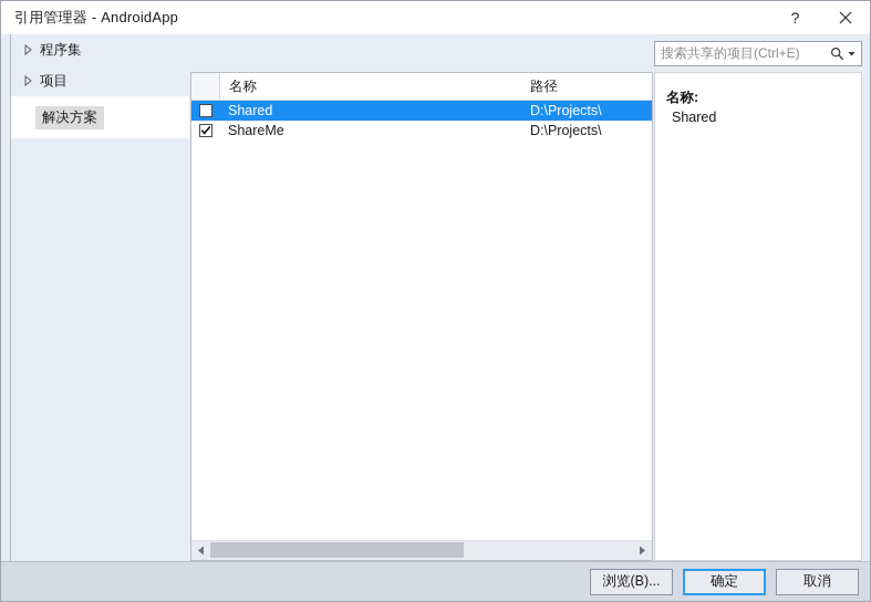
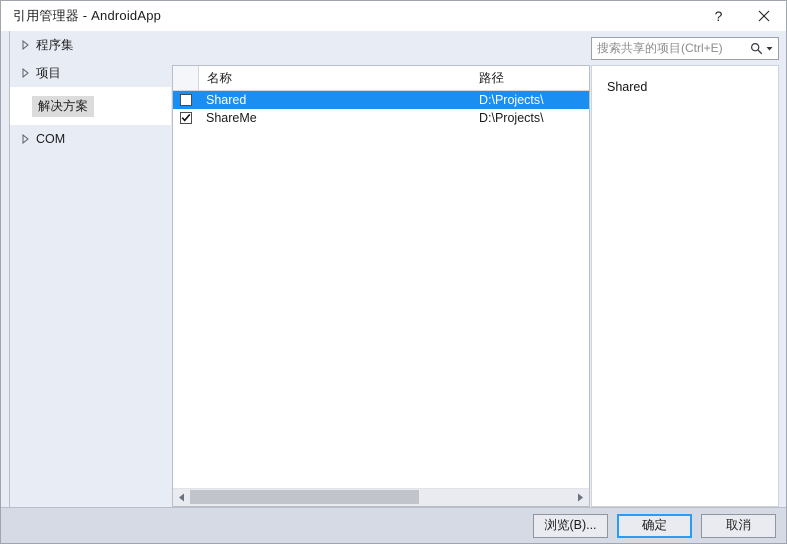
  引用管理器 - AndroidApp
  ?
  程序集
  项目
  解决方案
+ COM
  搜索共享的项目(Ctrl+E)
  名称
  路径
  Shared
  D:\Projects\
  ShareMe
  D:\Projects\
- 名称:
  Shared
  浏览(B)...
  确定
  取消
